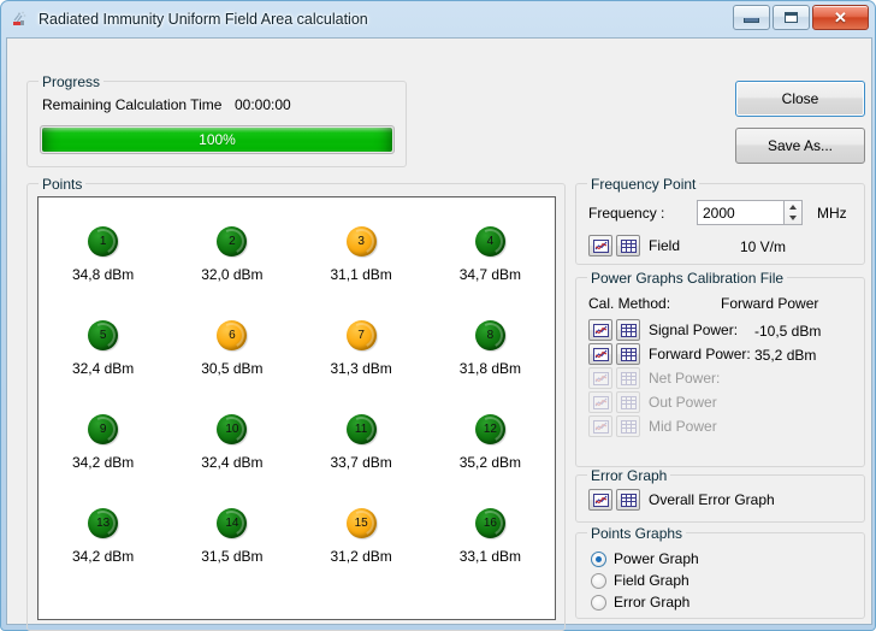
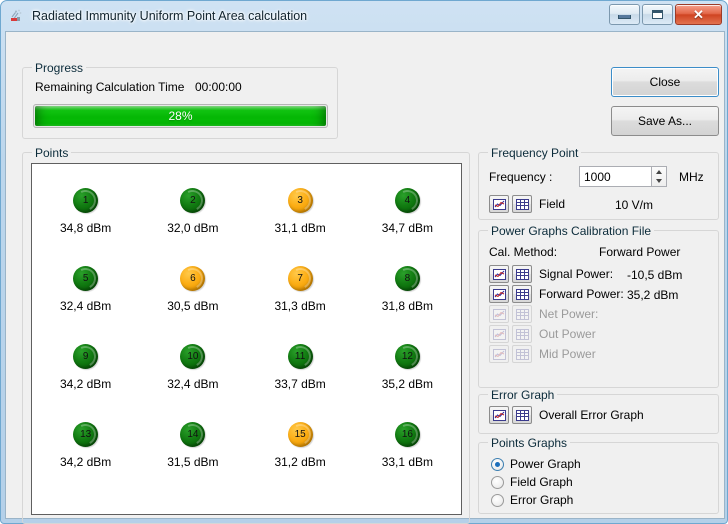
- Radiated Immunity Uniform Field Area calculation
+ Radiated Immunity Uniform Point Area calculation
  ✕
  Progress
  Remaining Calculation Time
  00:00:00
- 100%
+ 28%
  Points
  1
  34,8 dBm
  2
  32,0 dBm
  3
  31,1 dBm
  4
  34,7 dBm
  5
  32,4 dBm
  6
  30,5 dBm
  7
  31,3 dBm
  8
  31,8 dBm
  9
  34,2 dBm
  10
  32,4 dBm
  11
  33,7 dBm
  12
  35,2 dBm
  13
  34,2 dBm
  14
  31,5 dBm
  15
  31,2 dBm
  16
  33,1 dBm
  Close
  Save As...
  Frequency Point
  Frequency :
- 2000
+ 1000
  MHz
  Field
  10 V/m
  Power Graphs Calibration File
  Cal. Method:
  Forward Power
  Signal Power:
  -10,5 dBm
  Forward Power:
  35,2 dBm
  Net Power:
  Out Power
  Mid Power
  Error Graph
  Overall Error Graph
  Points Graphs
  Power Graph
  Field Graph
  Error Graph
